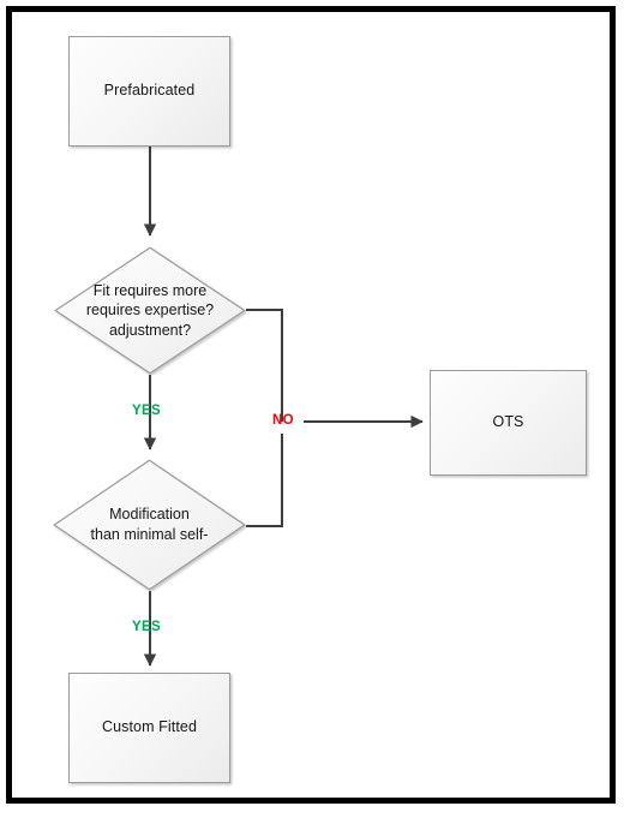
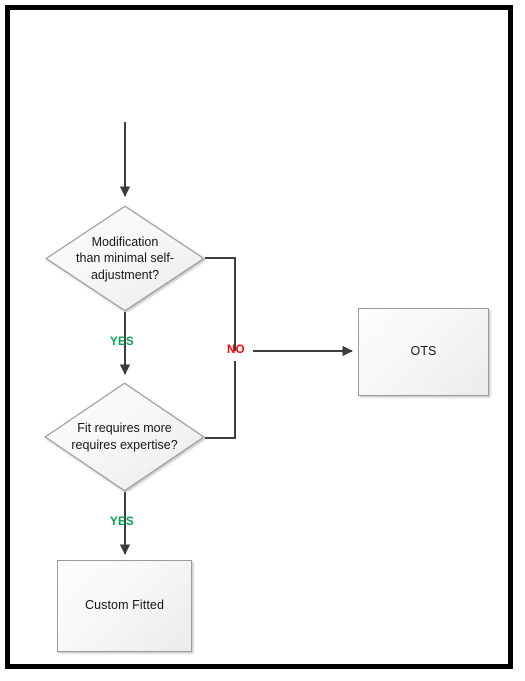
- Prefabricated
- Fit requires more
+ Modification
- requires expertise?
+ than minimal self-
  adjustment?
- Modification
+ Fit requires more
- than minimal self-
+ requires expertise?
  OTS
  Custom Fitted
  YES
  NO
  YES
